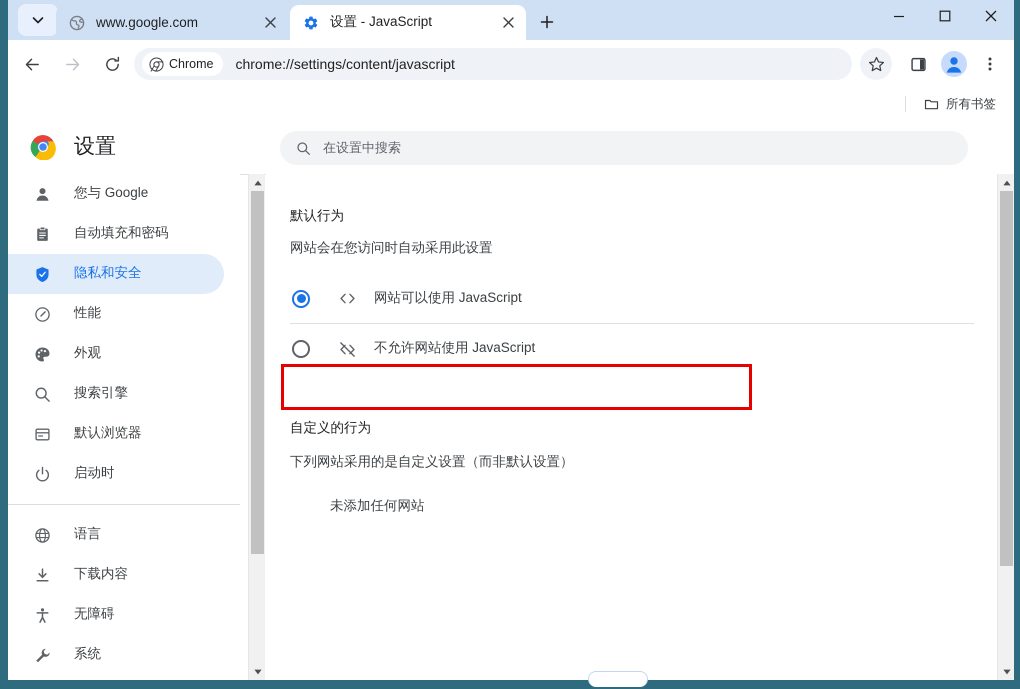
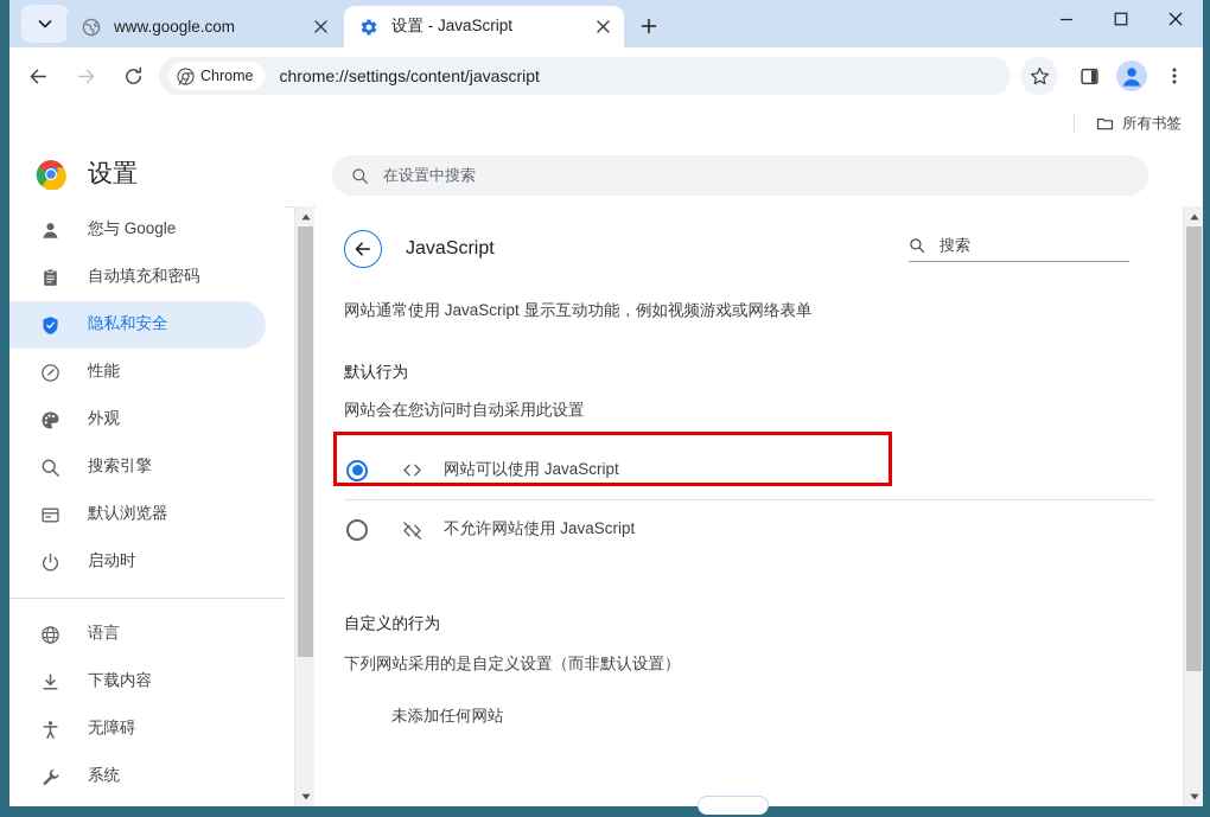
  www.google.com
  设置 - JavaScript
  Chrome
  chrome://settings/content/javascript
  所有书签
  设置
  在设置中搜索
  您与 Google
  自动填充和密码
  隐私和安全
  性能
  外观
  搜索引擎
  默认浏览器
  启动时
  语言
  下载内容
  无障碍
  系统
+ JavaScript
+ 搜索
+ 网站通常使用 JavaScript 显示互动功能，例如视频游戏或网络表单
  默认行为
  网站会在您访问时自动采用此设置
  网站可以使用 JavaScript
  不允许网站使用 JavaScript
  自定义的行为
  下列网站采用的是自定义设置（而非默认设置）
  未添加任何网站
